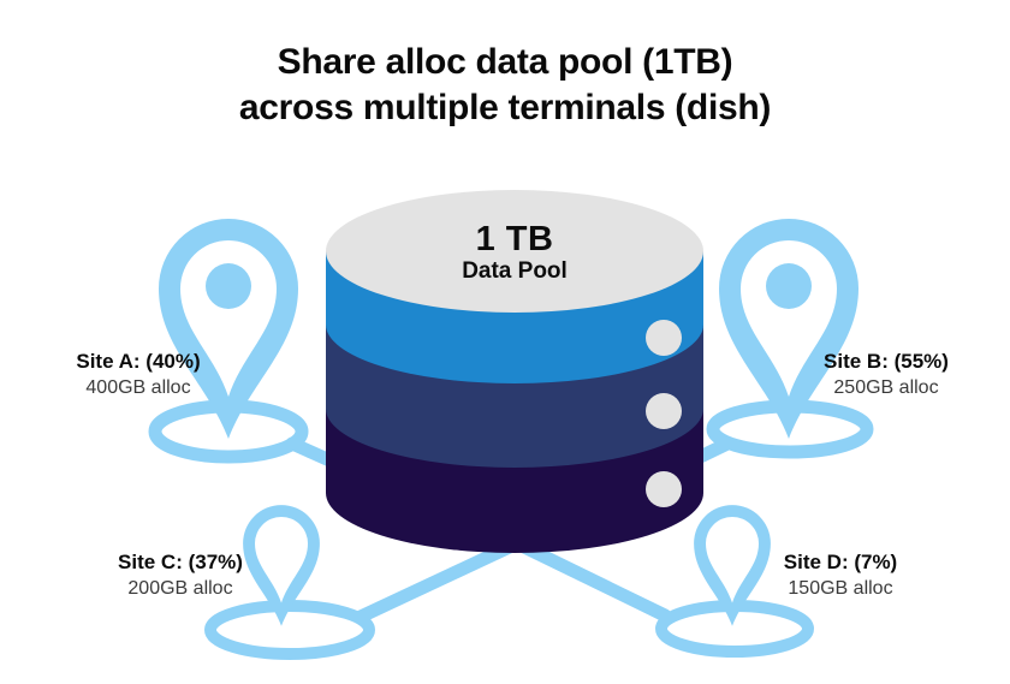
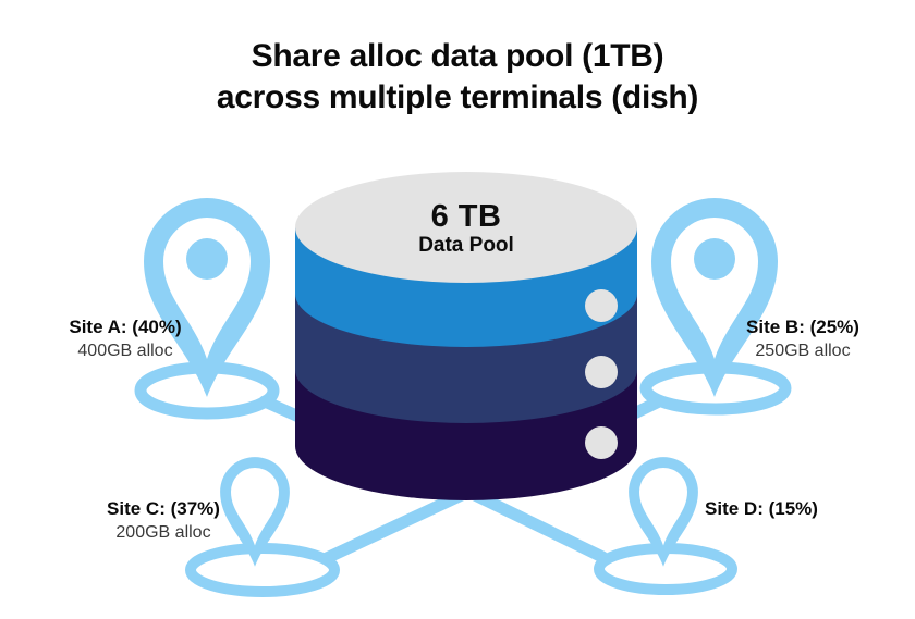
  Share alloc data pool (1TB)
  across multiple terminals (dish)
- 1 TB
+ 6 TB
  Data Pool
  Site A: (40%)
  400GB alloc
- Site B: (55%)
+ Site B: (25%)
  250GB alloc
  Site C: (37%)
  200GB alloc
- Site D: (7%)
+ Site D: (15%)
- 150GB alloc
